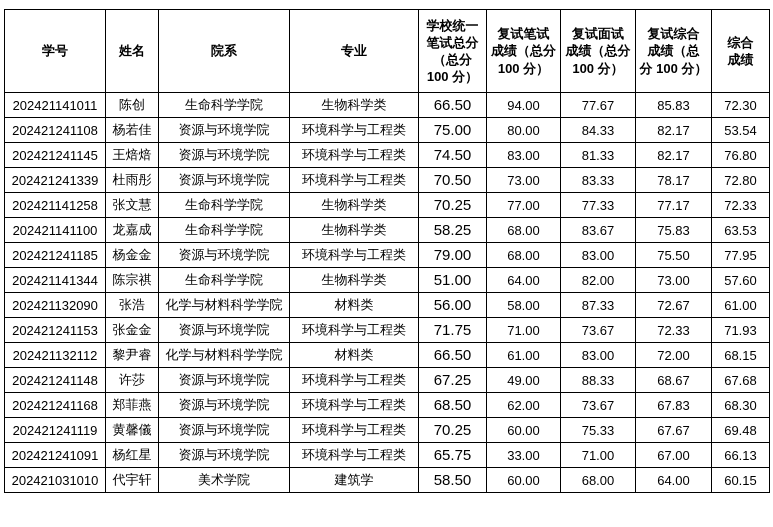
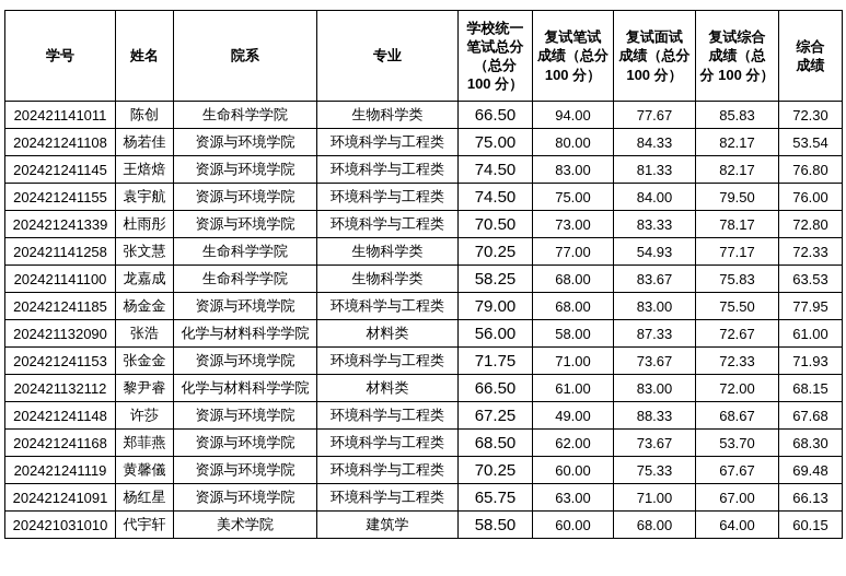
  学号	姓名	院系	专业	学校统一 笔试总分 （总分 100 分）	复试笔试 成绩（总分 100 分）	复试面试 成绩（总分 100 分）	复试综合 成绩（总 分 100 分）	综合 成绩
  202421141011	陈创	生命科学学院	生物科学类	66.50	94.00	77.67	85.83	72.30
  202421241108	杨若佳	资源与环境学院	环境科学与工程类	75.00	80.00	84.33	82.17	53.54
  202421241145	王焙焙	资源与环境学院	环境科学与工程类	74.50	83.00	81.33	82.17	76.80
+ 202421241155	袁宇航	资源与环境学院	环境科学与工程类	74.50	75.00	84.00	79.50	76.00
  202421241339	杜雨彤	资源与环境学院	环境科学与工程类	70.50	73.00	83.33	78.17	72.80
- 202421141258	张文慧	生命科学学院	生物科学类	70.25	77.00	77.33	77.17	72.33
+ 202421141258	张文慧	生命科学学院	生物科学类	70.25	77.00	54.93	77.17	72.33
  202421141100	龙嘉成	生命科学学院	生物科学类	58.25	68.00	83.67	75.83	63.53
  202421241185	杨金金	资源与环境学院	环境科学与工程类	79.00	68.00	83.00	75.50	77.95
- 202421141344	陈宗祺	生命科学学院	生物科学类	51.00	64.00	82.00	73.00	57.60
  202421132090	张浩	化学与材料科学学院	材料类	56.00	58.00	87.33	72.67	61.00
  202421241153	张金金	资源与环境学院	环境科学与工程类	71.75	71.00	73.67	72.33	71.93
  202421132112	黎尹睿	化学与材料科学学院	材料类	66.50	61.00	83.00	72.00	68.15
  202421241148	许莎	资源与环境学院	环境科学与工程类	67.25	49.00	88.33	68.67	67.68
- 202421241168	郑菲燕	资源与环境学院	环境科学与工程类	68.50	62.00	73.67	67.83	68.30
+ 202421241168	郑菲燕	资源与环境学院	环境科学与工程类	68.50	62.00	73.67	53.70	68.30
  202421241119	黄馨儀	资源与环境学院	环境科学与工程类	70.25	60.00	75.33	67.67	69.48
- 202421241091	杨红星	资源与环境学院	环境科学与工程类	65.75	33.00	71.00	67.00	66.13
+ 202421241091	杨红星	资源与环境学院	环境科学与工程类	65.75	63.00	71.00	67.00	66.13
  202421031010	代宇轩	美术学院	建筑学	58.50	60.00	68.00	64.00	60.15
